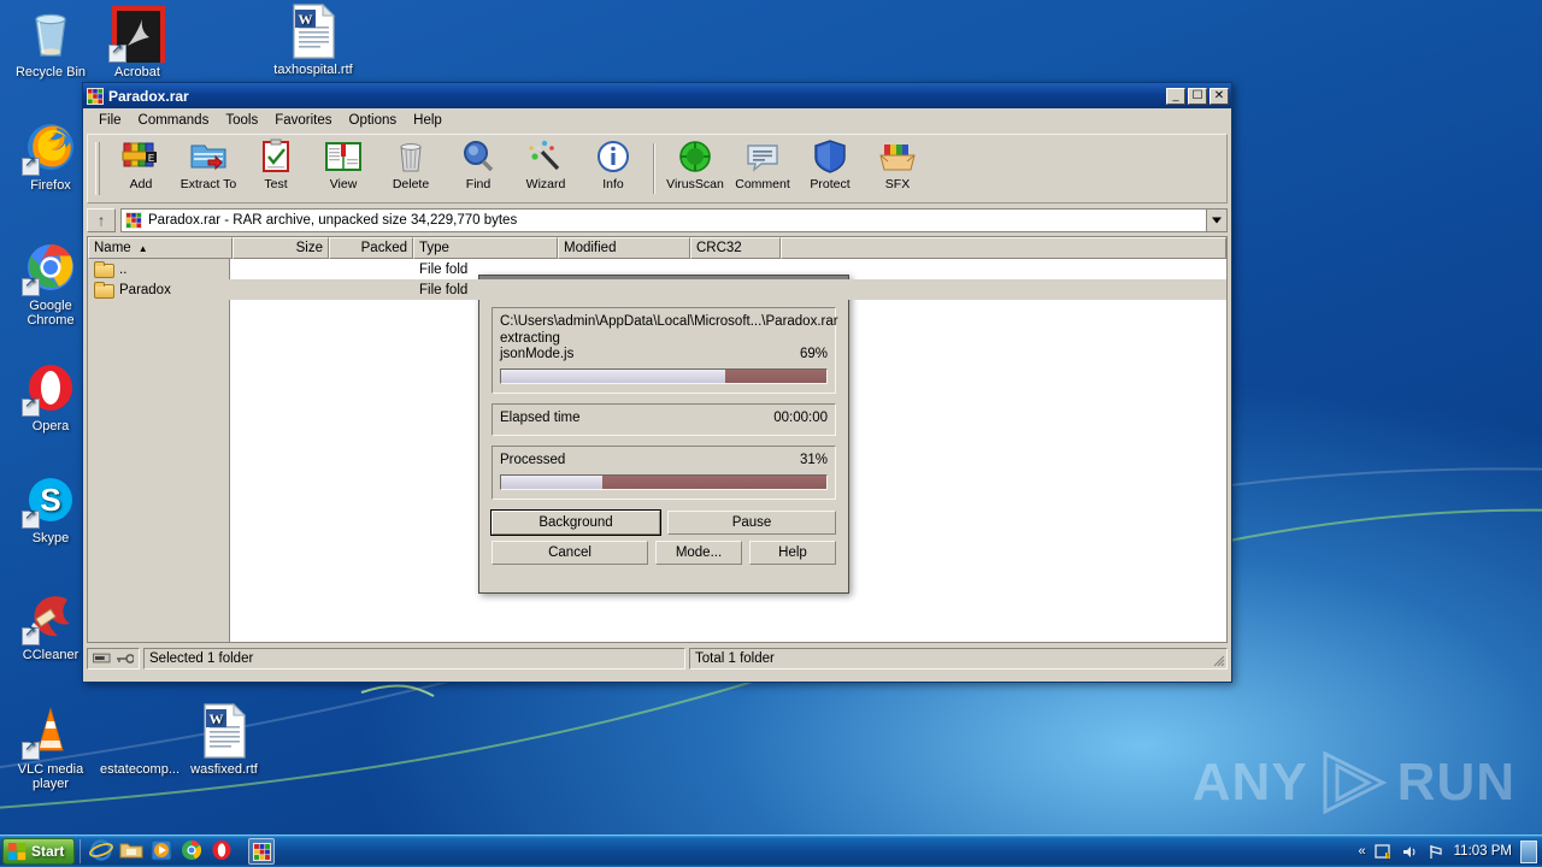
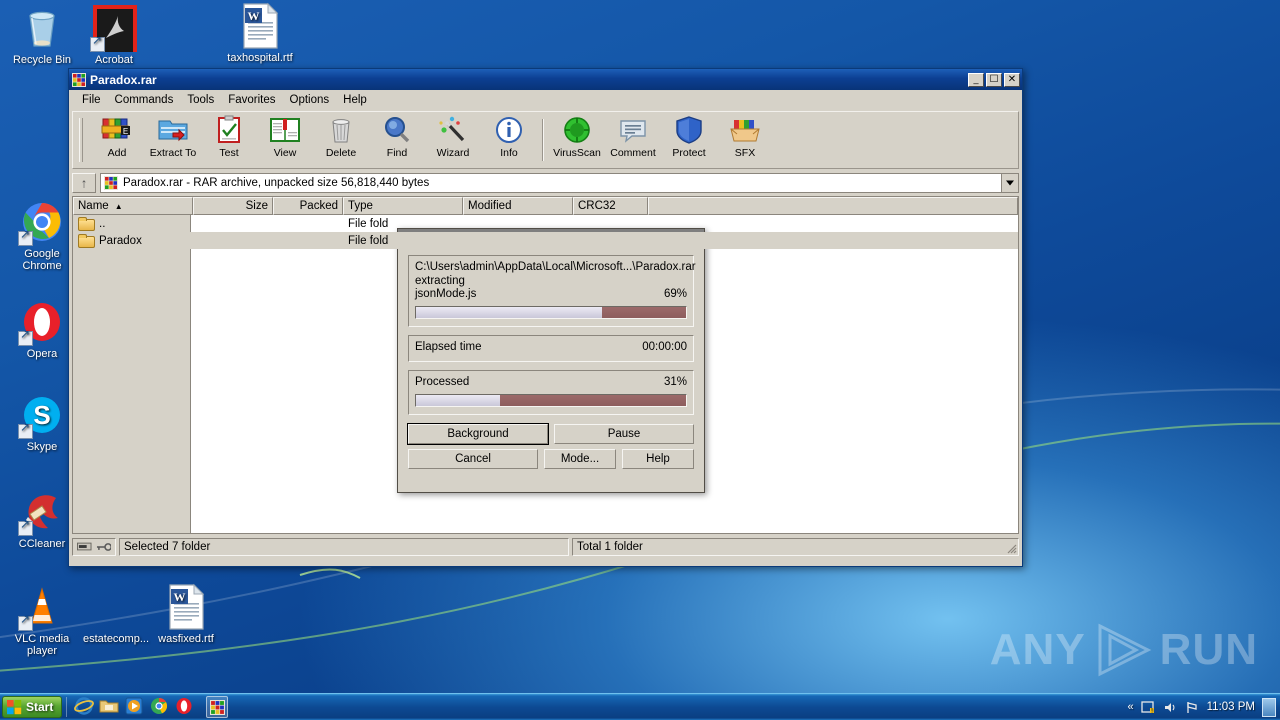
  Recycle Bin
- Firefox
  Google
  Chrome
  Opera
  S
  Skype
  CCleaner
  VLC media
  player
  Acrobat
  W
  taxhospital.rtf
  estatecomp...
  W
  wasfixed.rtf
  ANY
  RUN
  Paradox.rar
  _
  ☐
  ✕
  File
  Commands
  Tools
  Favorites
  Options
  Help
  E
  Add
  Extract To
  Test
  View
  Delete
  Find
  Wizard
  Info
  VirusScan
  Comment
  Protect
  SFX
- Paradox.rar - RAR archive, unpacked size 34,229,770 bytes
+ Paradox.rar - RAR archive, unpacked size 56,818,440 bytes
  Name
  ▲
  Size
  Packed
  Type
  Modified
  CRC32
  ..
  File fold
  Paradox
  File fold
- Selected 1 folder
+ Selected 7 folder
  Total 1 folder
  C:\Users\admin\AppData\Local\Microsoft...\Paradox.rar
  extracting
  jsonMode.js
  69%
  Elapsed time
  00:00:00
  Processed
  31%
  Background
  Pause
  Cancel
  Mode...
  Help
  Start
  «
  11:03 PM
